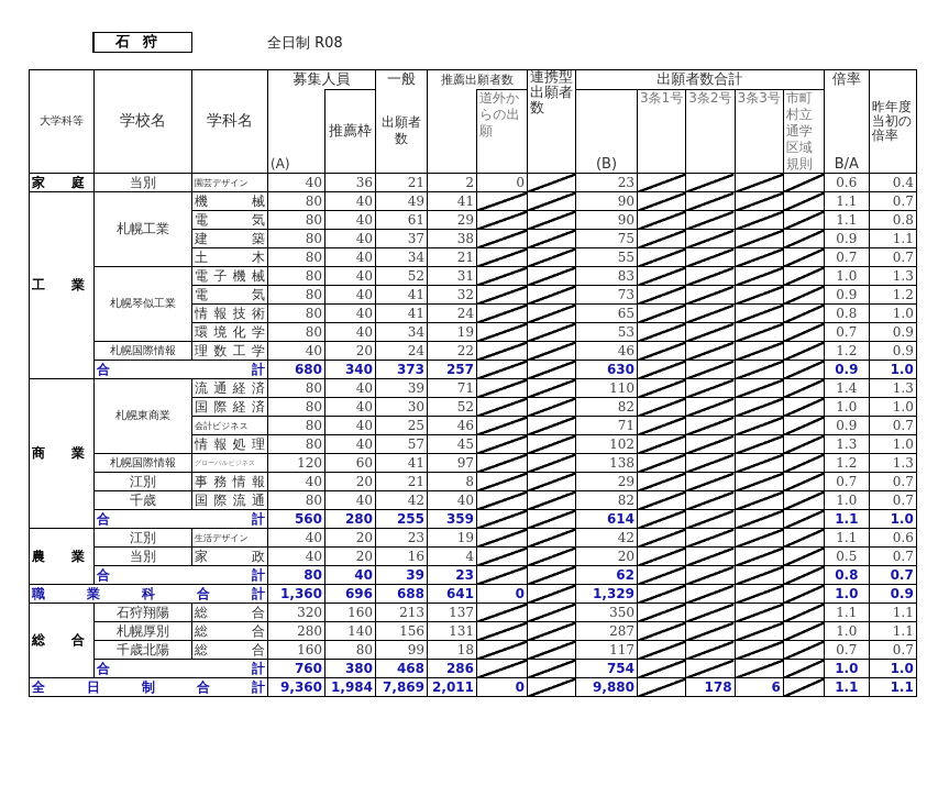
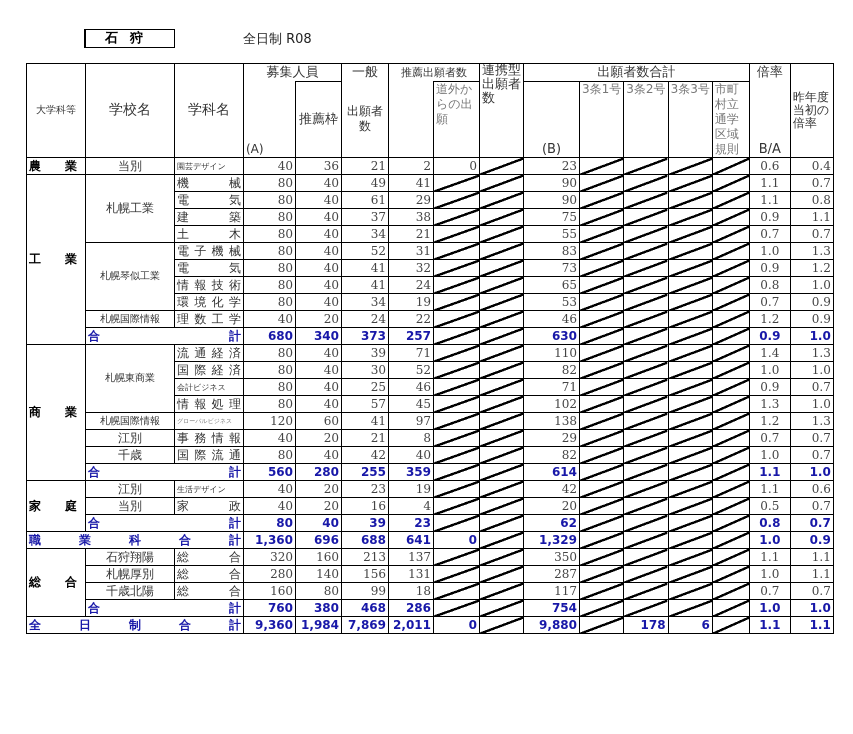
  石狩
  全日制 R08
  大学科等	学校名	学科名	募集人員	一般	推薦出願者数	連携型出願者数	出願者数合計	倍率	昨年度当初の倍率
  (A)	推薦枠	出願者数		道外からの出願	(B)	3条1号	3条2号	3条3号	市町村立通学区域規則	B/A
- 家 庭	当別	園芸デザイン	40	36	21	2	0		23					0.6	0.4
+ 農 業	当別	園芸デザイン	40	36	21	2	0		23					0.6	0.4
  工 業	札幌工業	機 械	80	40	49	41			90					1.1	0.7
  電 気	80	40	61	29			90					1.1	0.8
  建 築	80	40	37	38			75					0.9	1.1
  土 木	80	40	34	21			55					0.7	0.7
  札幌琴似工業	電子機械	80	40	52	31			83					1.0	1.3
  電 気	80	40	41	32			73					0.9	1.2
  情報技術	80	40	41	24			65					0.8	1.0
  環境化学	80	40	34	19			53					0.7	0.9
  札幌国際情報	理数工学	40	20	24	22			46					1.2	0.9
  合 計	680	340	373	257			630					0.9	1.0
  商 業	札幌東商業	流通経済	80	40	39	71			110					1.4	1.3
  国際経済	80	40	30	52			82					1.0	1.0
  会計ビジネス	80	40	25	46			71					0.9	0.7
  情報処理	80	40	57	45			102					1.3	1.0
  札幌国際情報		120	60	41	97			138					1.2	1.3
  江別	事務情報	40	20	21	8			29					0.7	0.7
  千歳	国際流通	80	40	42	40			82					1.0	0.7
  合 計	560	280	255	359			614					1.1	1.0
- 農 業	江別	生活デザイン	40	20	23	19			42					1.1	0.6
+ 家 庭	江別	生活デザイン	40	20	23	19			42					1.1	0.6
  当別	家 政	40	20	16	4			20					0.5	0.7
  合 計	80	40	39	23			62					0.8	0.7
  職 業 科 合 計	1,360	696	688	641	0		1,329					1.0	0.9
  総 合	石狩翔陽	総 合	320	160	213	137			350					1.1	1.1
  札幌厚別	総 合	280	140	156	131			287					1.0	1.1
  千歳北陽	総 合	160	80	99	18			117					0.7	0.7
  合 計	760	380	468	286			754					1.0	1.0
  全 日 制 合 計	9,360	1,984	7,869	2,011	0		9,880		178	6		1.1	1.1
